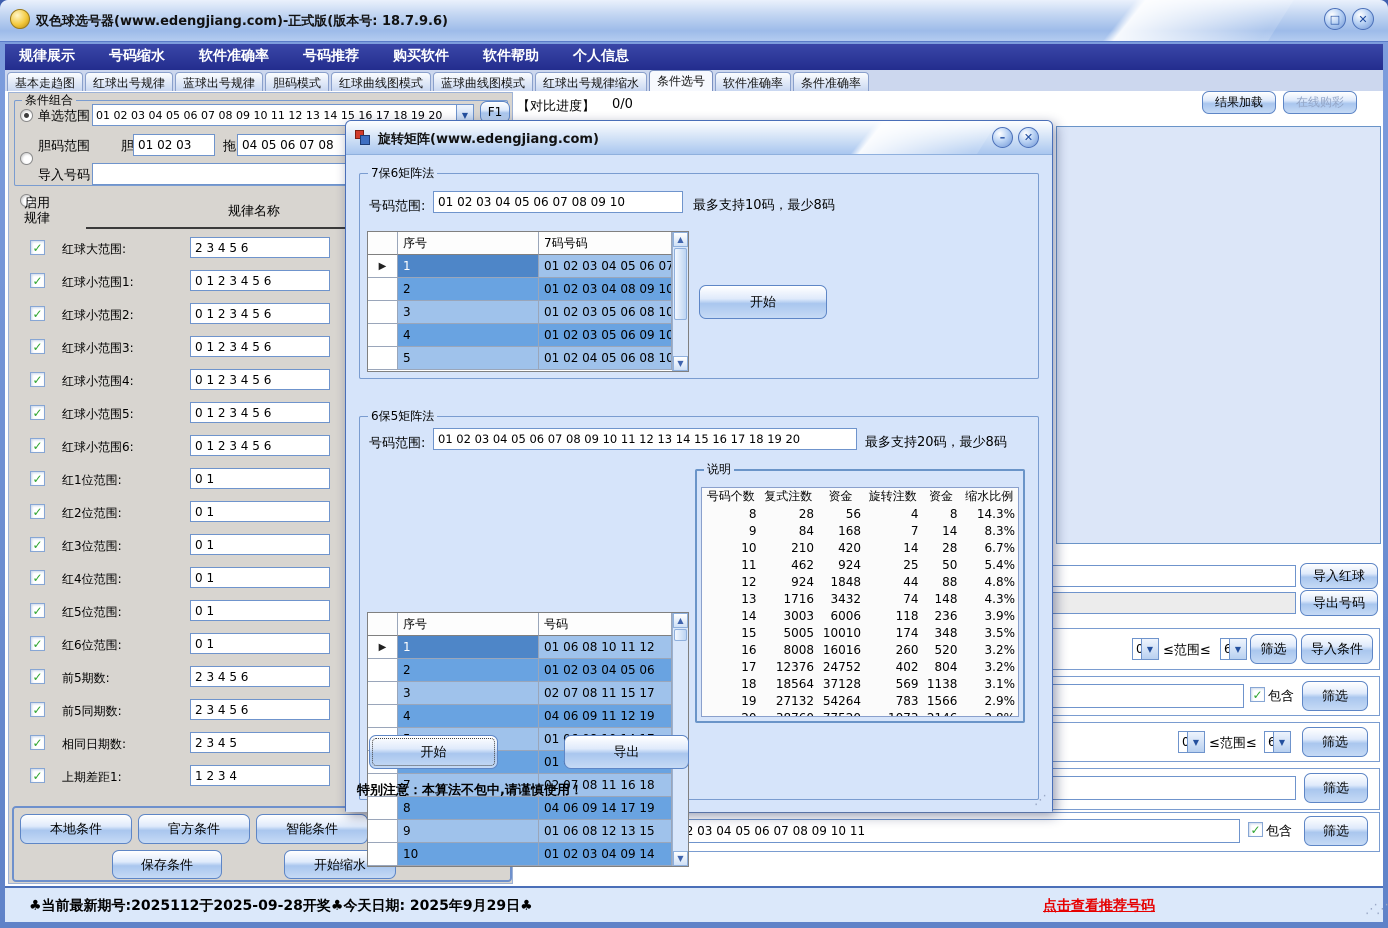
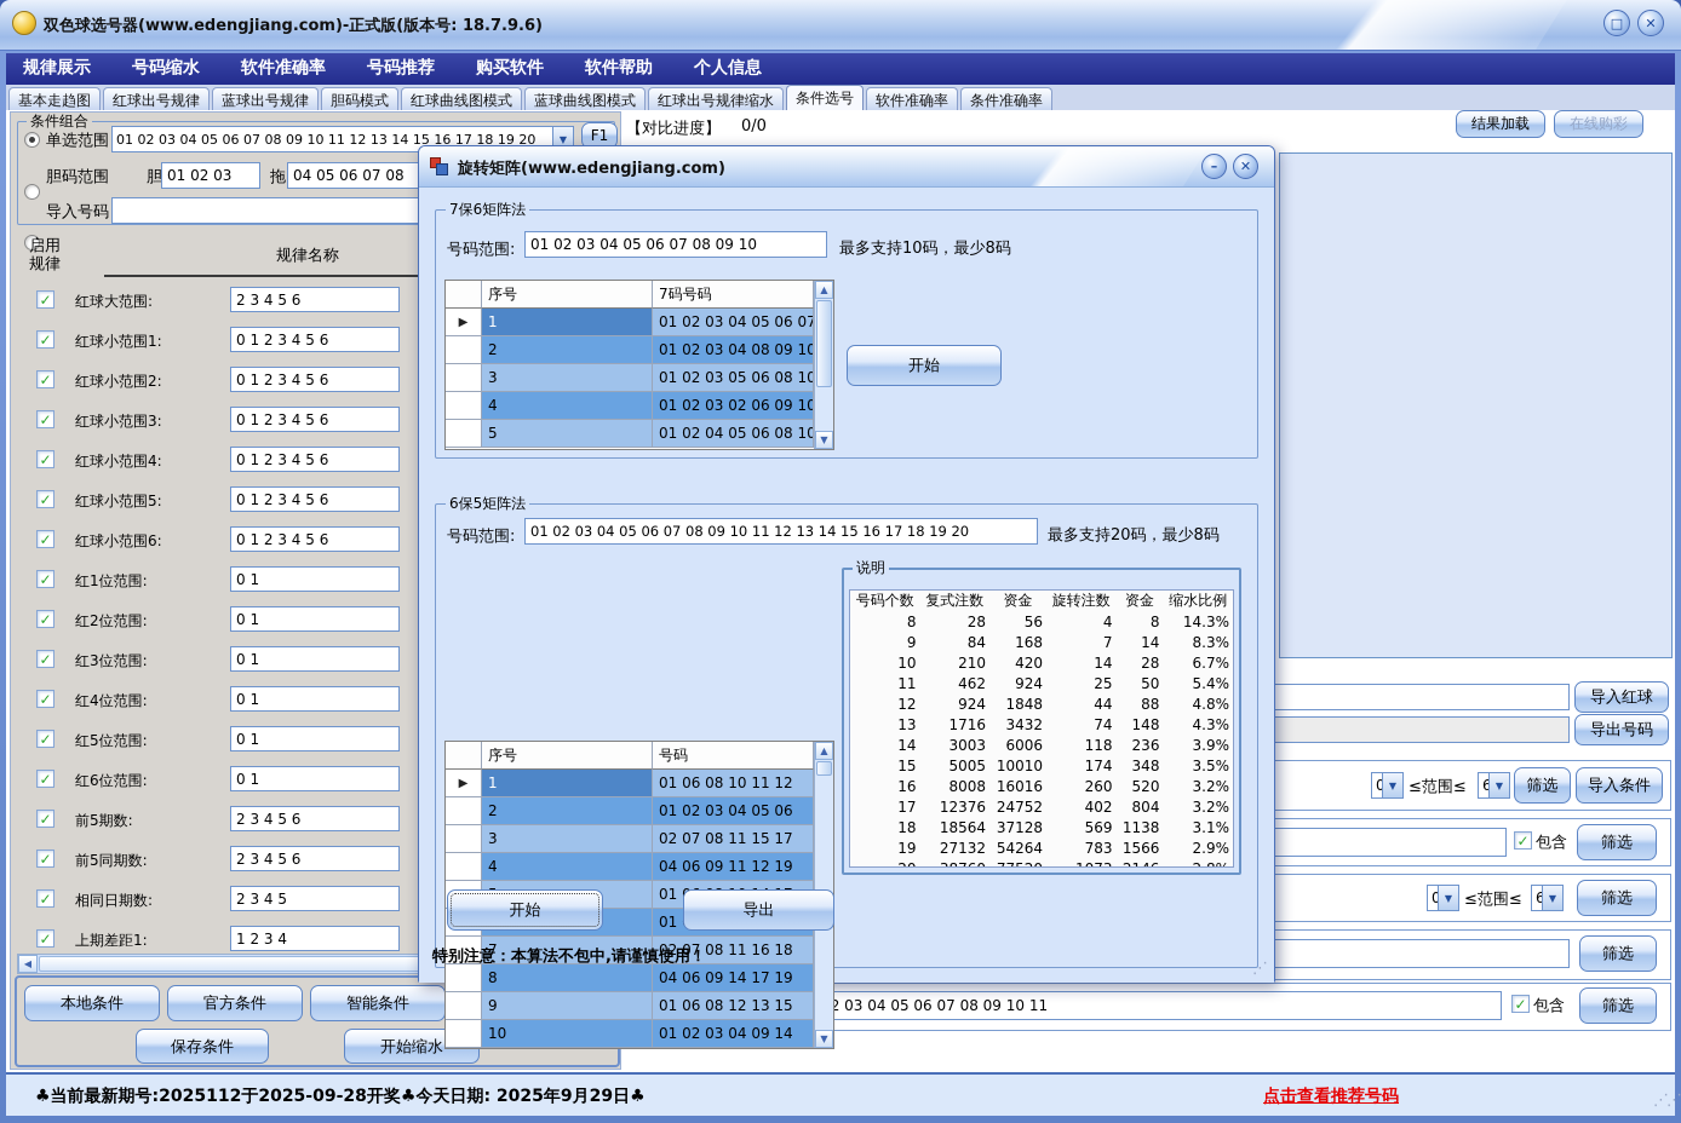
  双色球选号器(www.edengjiang.com)-正式版(版本号: 18.7.9.6)
  □
  ✕
  规律展示
  号码缩水
  软件准确率
  号码推荐
  购买软件
  软件帮助
  个人信息
  基本走趋图
  红球出号规律
  蓝球出号规律
  胆码模式
  红球曲线图模式
  蓝球曲线图模式
  红球出号规律缩水
  条件选号
  软件准确率
  条件准确率
  【对比进度】
  0/0
  结果加载
  在线购彩
  条件组合
  单选范围
  01 02 03 04 05 06 07 08 09 10 11 12 13 14 15 16 17 18 19 20
  ▼
  F1
  胆码范围
  01 02 03
  04 05 06 07 08
  导入号码
  启用
  规律
  规律名称
  ✓
  红球大范围:
  2 3 4 5 6
  ✓
  红球小范围1:
  0 1 2 3 4 5 6
  ✓
  红球小范围2:
  0 1 2 3 4 5 6
  ✓
  红球小范围3:
  0 1 2 3 4 5 6
  ✓
  红球小范围4:
  0 1 2 3 4 5 6
  ✓
  红球小范围5:
  0 1 2 3 4 5 6
  ✓
  红球小范围6:
  0 1 2 3 4 5 6
  ✓
  红1位范围:
  0 1
  ✓
  红2位范围:
  0 1
  ✓
  红3位范围:
  0 1
  ✓
  红4位范围:
  0 1
  ✓
  红5位范围:
  0 1
  ✓
  红6位范围:
  0 1
  ✓
  前5期数:
  2 3 4 5 6
  ✓
  前5同期数:
  2 3 4 5 6
  ✓
  相同日期数:
  2 3 4 5
  ✓
  上期差距1:
  1 2 3 4
+ ◀
  本地条件
  官方条件
  智能条件
  保存条件
  开始缩水
  导入红球
  导出号码
  0
  ▼
  ≤范围≤
  6
  ▼
  筛选
  导入条件
  ✓
  包含
  筛选
  0
  ▼
  ≤范围≤
  6
  ▼
  筛选
  筛选
  2 03 04 05 06 07 08 09 10 11
  ✓
  包含
  筛选
  ♣当前最新期号:2025112于2025-09-28开奖♣今天日期: 2025年9月29日♣
  点击查看推荐号码
  ⋰⋰
  旋转矩阵(www.edengjiang.com)
  –
  ✕
  7保6矩阵法
  号码范围:
  01 02 03 04 05 06 07 08 09 10
  最多支持10码，最少8码
  序号
  7码号码
  ▶
  1
  01 02 03 04 05 06 07
  2
  01 02 03 04 08 09 10
  3
  01 02 03 05 06 08 10
  4
- 01 02 03 05 06 09 10
+ 01 02 03 02 06 09 10
  5
  01 02 04 05 06 08 10
  ▲
  ▼
  开始
  6保5矩阵法
  号码范围:
  01 02 03 04 05 06 07 08 09 10 11 12 13 14 15 16 17 18 19 20
  最多支持20码，最少8码
  序号
  号码
  ▶
  1
  01 06 08 10 11 12
  2
  01 02 03 04 05 06
  3
  02 07 08 11 15 17
  4
  04 06 09 11 12 19
  7
  02 07 08 11 16 18
  8
  04 06 09 14 17 19
  9
  01 06 08 12 13 15
  10
  01 02 03 04 09 14
  ▲
  ▼
  说明
  号码个数	复式注数	资金	旋转注数	资金	缩水比例
  8	28	56	4	8	14.3%
  9	84	168	7	14	8.3%
  10	210	420	14	28	6.7%
  11	462	924	25	50	5.4%
  12	924	1848	44	88	4.8%
  13	1716	3432	74	148	4.3%
  14	3003	6006	118	236	3.9%
  15	5005	10010	174	348	3.5%
  16	8008	16016	260	520	3.2%
  17	12376	24752	402	804	3.2%
  18	18564	37128	569	1138	3.1%
  19	27132	54264	783	1566	2.9%
  开始
  导出
  特别注意：本算法不包中,请谨慎使用！
  ⋰
